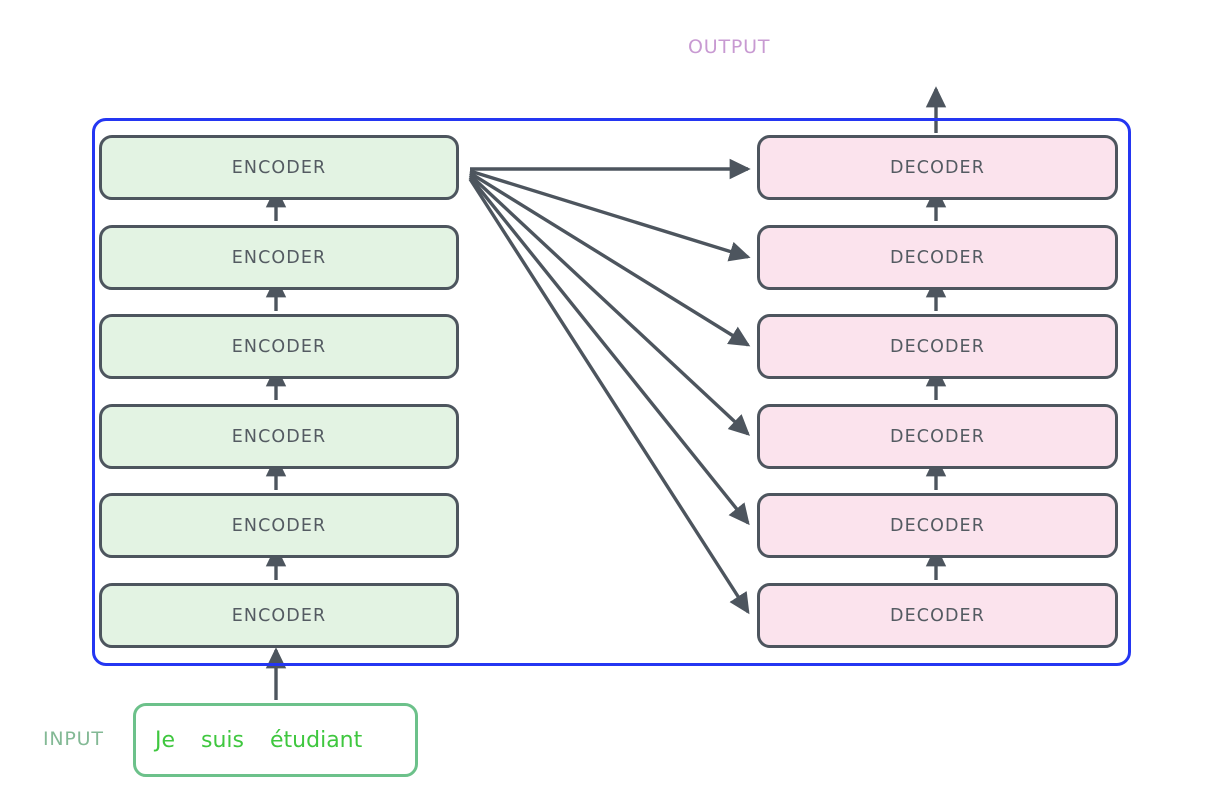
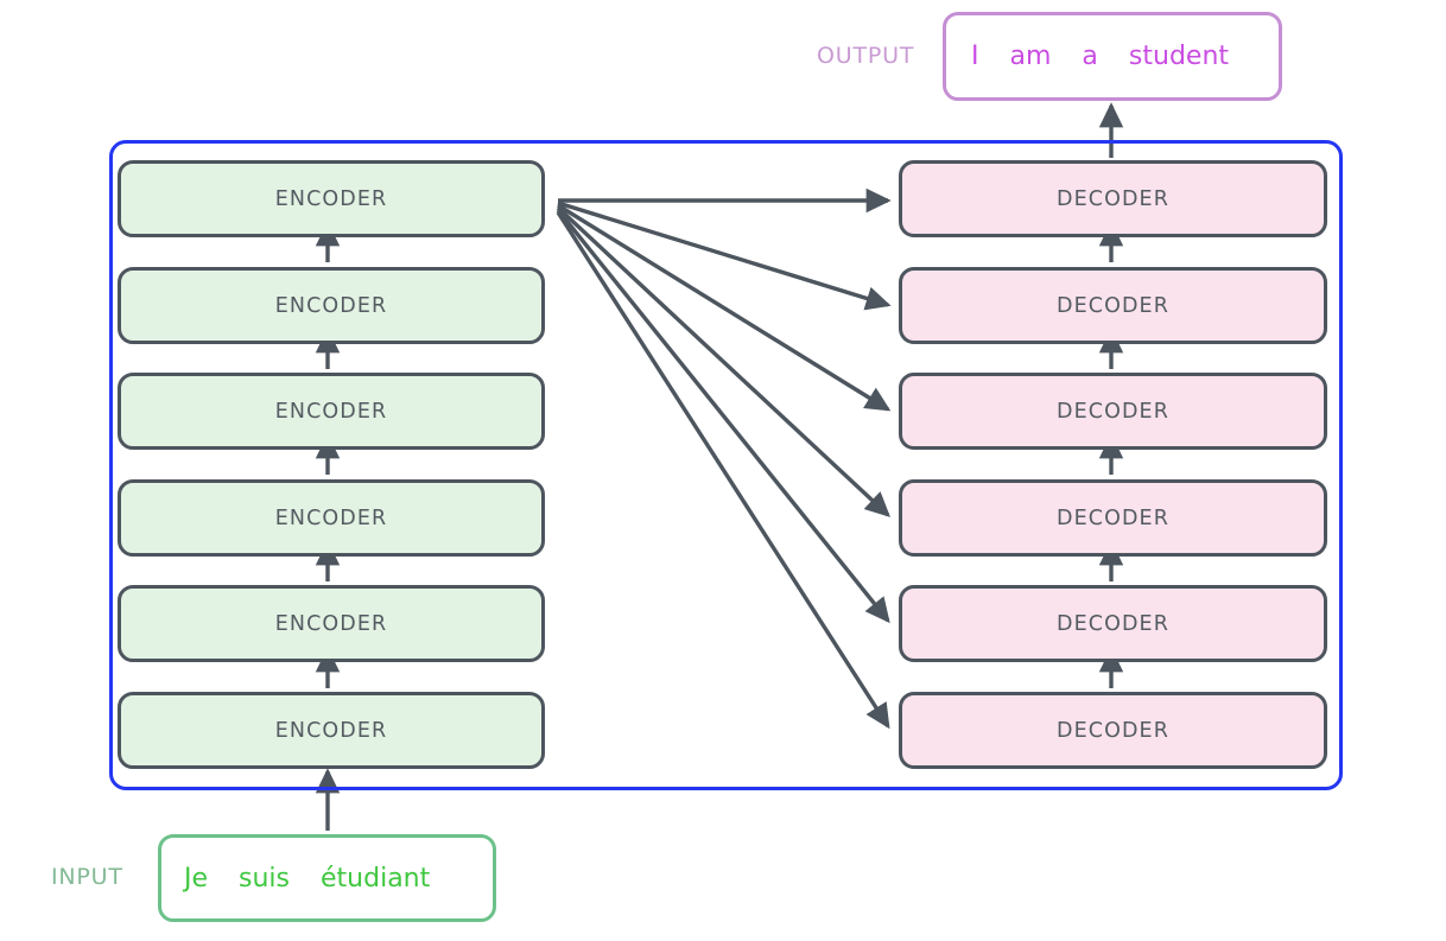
  ENCODER
  ENCODER
  ENCODER
  ENCODER
  ENCODER
  ENCODER
  DECODER
  DECODER
  DECODER
  DECODER
  DECODER
  DECODER
  INPUT
  Je
  suis
  étudiant
  OUTPUT
+ I
+ am
+ a
+ student
